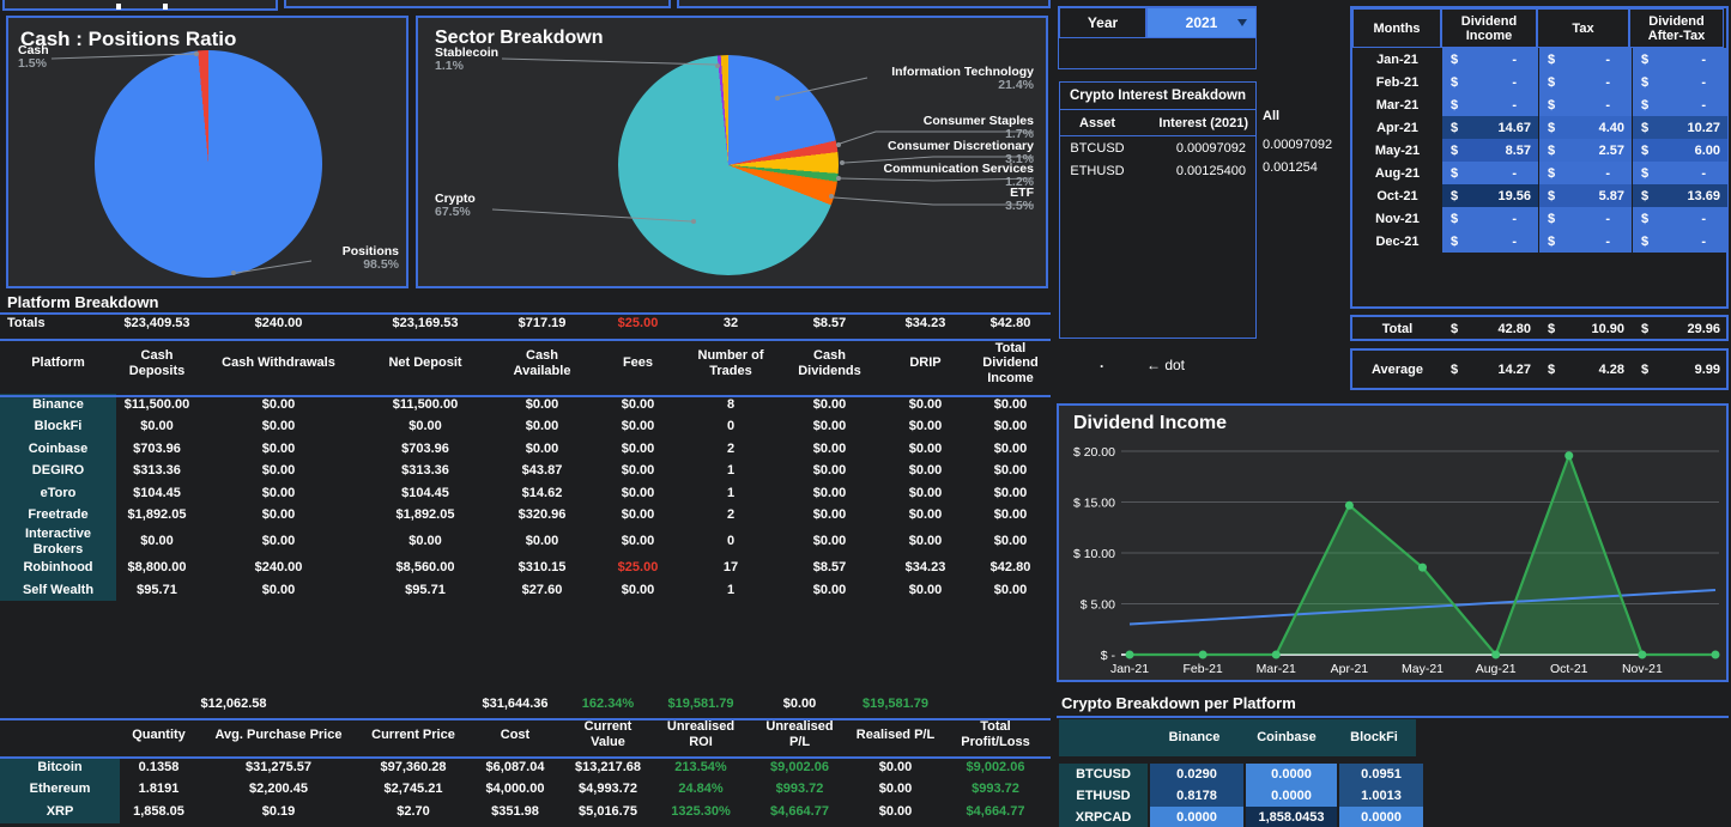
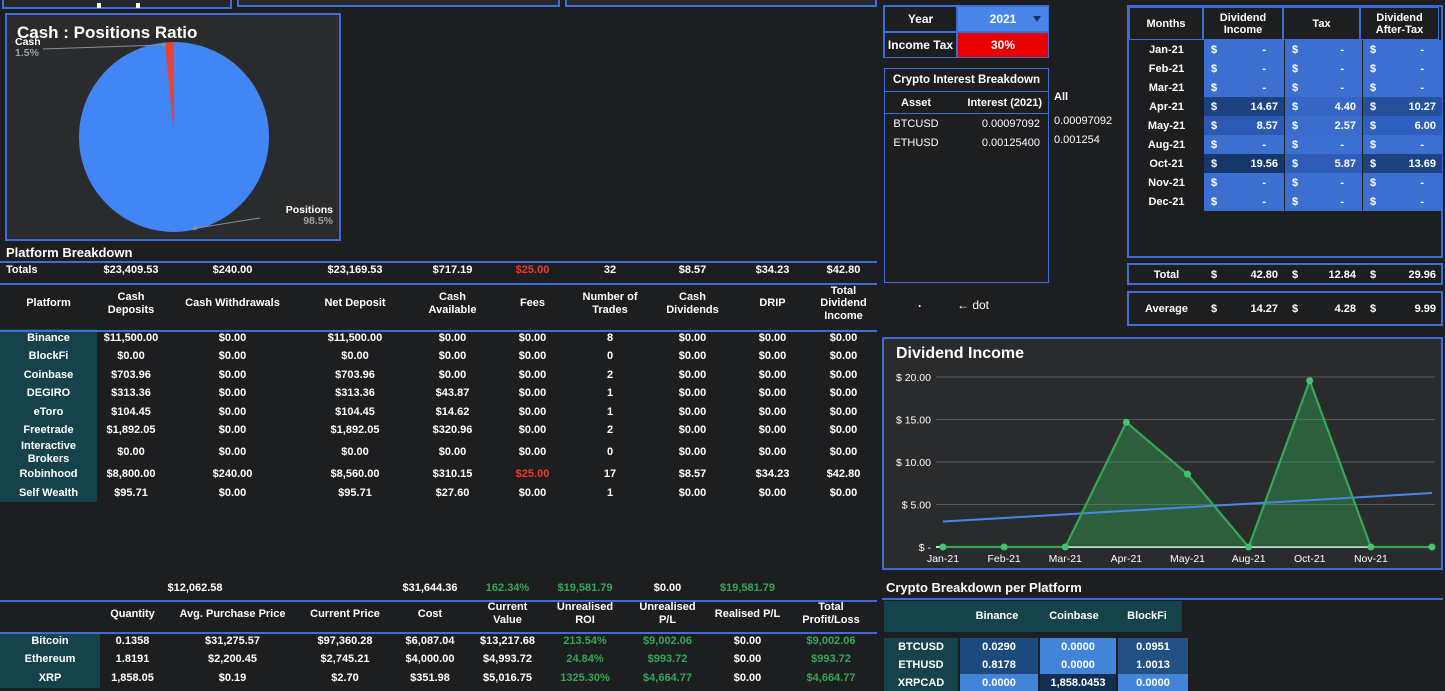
  Cash : Positions Ratio
  Cash
  1.5%
  Positions
  98.5%
- Sector Breakdown
- Stablecoin
- 1.1%
- Crypto
- 67.5%
- Information Technology
- 21.4%
- Consumer Staples
- 1.7%
- Consumer Discretionary
- 3.1%
- Communication Services
- 1.2%
- ETF
- 3.5%
  Year
  2021
+ Income Tax
+ 30%
  Crypto Interest Breakdown
  Asset
  Interest (2021)
  BTCUSD
  0.00097092
  ETHUSD
  0.00125400
  All
  0.00097092
  0.001254
  .
  ← dot
  Months
  Dividend
  Income
  Tax
  Dividend
  After-Tax
  Jan-21
  $
  -
  $
  -
  $
  -
  Feb-21
  $
  -
  $
  -
  $
  -
  Mar-21
  $
  -
  $
  -
  $
  -
  Apr-21
  $
  14.67
  $
  4.40
  $
  10.27
  May-21
  $
  8.57
  $
  2.57
  $
  6.00
  Aug-21
  $
  -
  $
  -
  $
  -
  Oct-21
  $
  19.56
  $
  5.87
  $
  13.69
  Nov-21
  $
  -
  $
  -
  $
  -
  Dec-21
  $
  -
  $
  -
  $
  -
  Total
  $
  42.80
  $
- 10.90
+ 12.84
  $
  29.96
  Average
  $
  14.27
  $
  4.28
  $
  9.99
  Platform Breakdown
  Totals
  $23,409.53
  $240.00
  $23,169.53
  $717.19
  $25.00
  32
  $8.57
  $34.23
  $42.80
  Platform
  Cash
  Deposits
  Cash Withdrawals
  Net Deposit
  Cash
  Available
  Fees
  Number of
  Trades
  Cash
  Dividends
  DRIP
  Total
  Dividend
  Income
  Binance
  $11,500.00
  $0.00
  $11,500.00
  $0.00
  $0.00
  8
  $0.00
  $0.00
  $0.00
  BlockFi
  $0.00
  $0.00
  $0.00
  $0.00
  $0.00
  0
  $0.00
  $0.00
  $0.00
  Coinbase
  $703.96
  $0.00
  $703.96
  $0.00
  $0.00
  2
  $0.00
  $0.00
  $0.00
  DEGIRO
  $313.36
  $0.00
  $313.36
  $43.87
  $0.00
  1
  $0.00
  $0.00
  $0.00
  eToro
  $104.45
  $0.00
  $104.45
  $14.62
  $0.00
  1
  $0.00
  $0.00
  $0.00
  Freetrade
  $1,892.05
  $0.00
  $1,892.05
  $320.96
  $0.00
  2
  $0.00
  $0.00
  $0.00
  Interactive Brokers
  $0.00
  $0.00
  $0.00
  $0.00
  $0.00
  0
  $0.00
  $0.00
  $0.00
  Robinhood
  $8,800.00
  $240.00
  $8,560.00
  $310.15
  $25.00
  17
  $8.57
  $34.23
  $42.80
  Self Wealth
  $95.71
  $0.00
  $95.71
  $27.60
  $0.00
  1
  $0.00
  $0.00
  $0.00
  Dividend Income
  $ 20.00
  $ 15.00
  $ 10.00
  $ 5.00
  $ -
  Jan-21
  Feb-21
  Mar-21
  Apr-21
  May-21
  Aug-21
  Oct-21
  Nov-21
  $12,062.58
  $31,644.36
  162.34%
  $19,581.79
  $0.00
  $19,581.79
  Quantity
  Avg. Purchase Price
  Current Price
  Cost
  Current
  Value
  Unrealised
  ROI
  Unrealised
  P/L
  Realised P/L
  Total
  Profit/Loss
  Bitcoin
  0.1358
  $31,275.57
  $97,360.28
  $6,087.04
  $13,217.68
  213.54%
  $9,002.06
  $0.00
  $9,002.06
  Ethereum
  1.8191
  $2,200.45
  $2,745.21
  $4,000.00
  $4,993.72
  24.84%
  $993.72
  $0.00
  $993.72
  XRP
  1,858.05
  $0.19
  $2.70
  $351.98
  $5,016.75
  1325.30%
  $4,664.77
  $0.00
  $4,664.77
  Crypto Breakdown per Platform
  Binance
  Coinbase
  BlockFi
  BTCUSD
  0.0290
  0.0000
  0.0951
  ETHUSD
  0.8178
  0.0000
  1.0013
  XRPCAD
  0.0000
  1,858.0453
  0.0000
